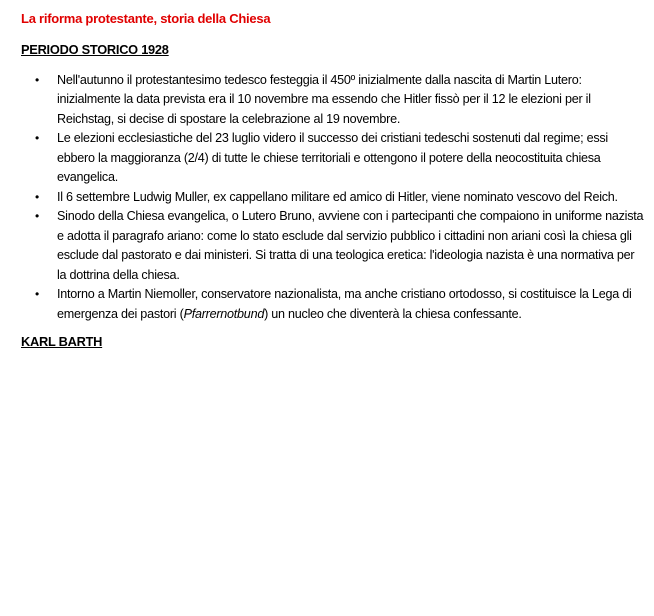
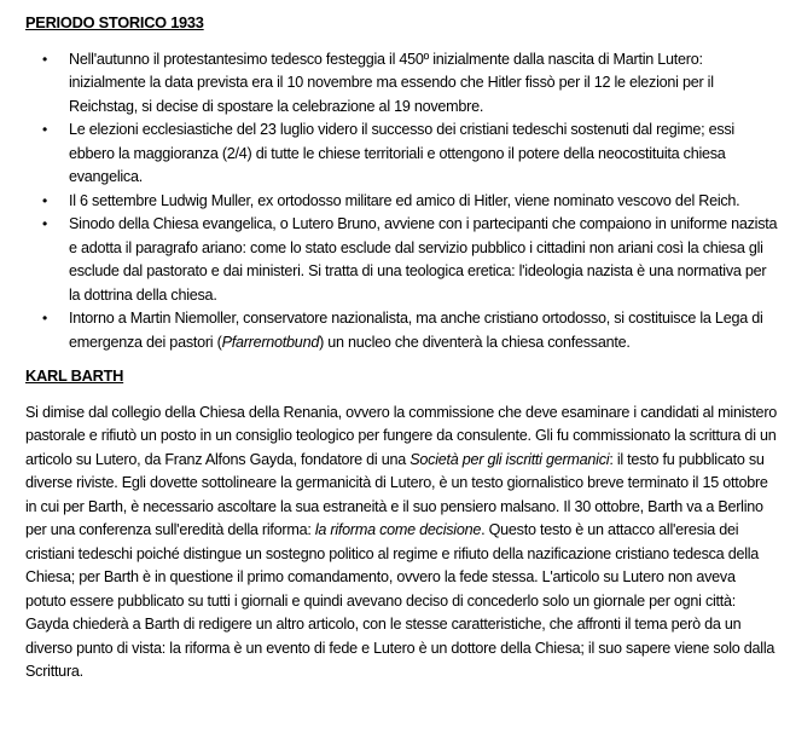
- La riforma protestante, storia della Chiesa
- PERIODO STORICO 1928
+ PERIODO STORICO 1933
  •
  Nell'autunno il protestantesimo tedesco festeggia il 450º inizialmente dalla nascita di Martin Lutero: inizialmente la data prevista era il 10 novembre ma essendo che Hitler fissò per il 12 le elezioni per il Reichstag, si decise di spostare la celebrazione al 19 novembre.
  •
  Le elezioni ecclesiastiche del 23 luglio videro il successo dei cristiani tedeschi sostenuti dal regime; essi ebbero la maggioranza (2/4) di tutte le chiese territoriali e ottengono il potere della neocostituita chiesa evangelica.
  •
- Il 6 settembre Ludwig Muller, ex cappellano militare ed amico di Hitler, viene nominato vescovo del Reich.
+ Il 6 settembre Ludwig Muller, ex ortodosso militare ed amico di Hitler, viene nominato vescovo del Reich.
  •
  Sinodo della Chiesa evangelica, o Lutero Bruno, avviene con i partecipanti che compaiono in uniforme nazista e adotta il paragrafo ariano: come lo stato esclude dal servizio pubblico i cittadini non ariani così la chiesa gli esclude dal pastorato e dai ministeri. Si tratta di una teologica eretica: l'ideologia nazista è una normativa per la dottrina della chiesa.
  •
  Intorno a Martin Niemoller, conservatore nazionalista, ma anche cristiano ortodosso, si costituisce la Lega di emergenza dei pastori (Pfarrernotbund) un nucleo che diventerà la chiesa confessante.
  KARL BARTH
+ Si dimise dal collegio della Chiesa della Renania, ovvero la commissione che deve esaminare i candidati al ministero pastorale e rifiutò un posto in un consiglio teologico per fungere da consulente. Gli fu commissionato la scrittura di un articolo su Lutero, da Franz Alfons Gayda, fondatore di una Società per gli iscritti germanici: il testo fu pubblicato su diverse riviste. Egli dovette sottolineare la germanicità di Lutero, è un testo giornalistico breve terminato il 15 ottobre in cui per Barth, è necessario ascoltare la sua estraneità e il suo pensiero malsano. Il 30 ottobre, Barth va a Berlino per una conferenza sull'eredità della riforma: la riforma come decisione. Questo testo è un attacco all'eresia dei cristiani tedeschi poiché distingue un sostegno politico al regime e rifiuto della nazificazione cristiano tedesca della Chiesa; per Barth è in questione il primo comandamento, ovvero la fede stessa. L'articolo su Lutero non aveva potuto essere pubblicato su tutti i giornali e quindi avevano deciso di concederlo solo un giornale per ogni città: Gayda chiederà a Barth di redigere un altro articolo, con le stesse caratteristiche, che affronti il tema però da un diverso punto di vista: la riforma è un evento di fede e Lutero è un dottore della Chiesa; il suo sapere viene solo dalla Scrittura.
